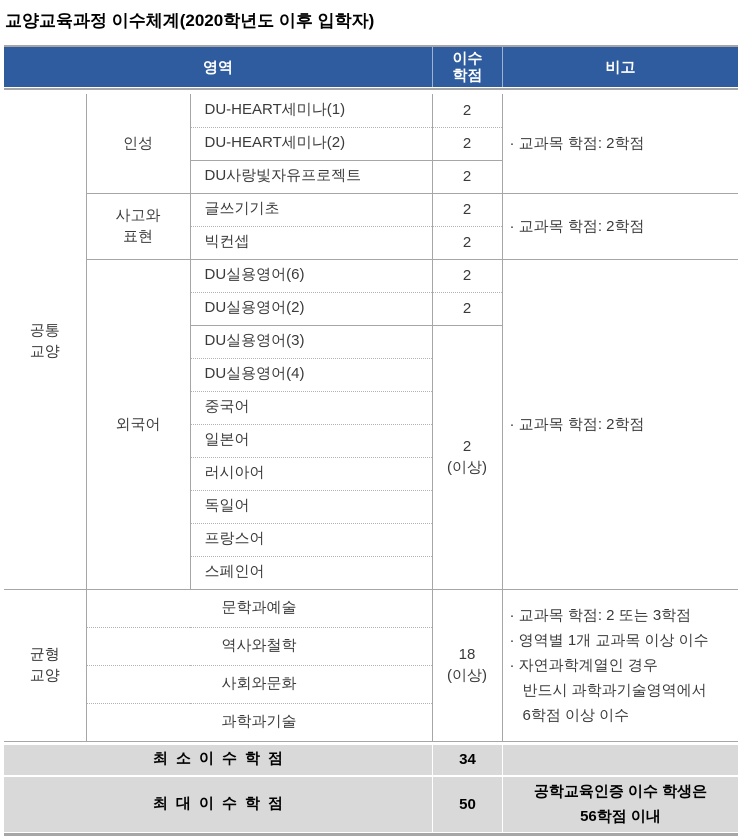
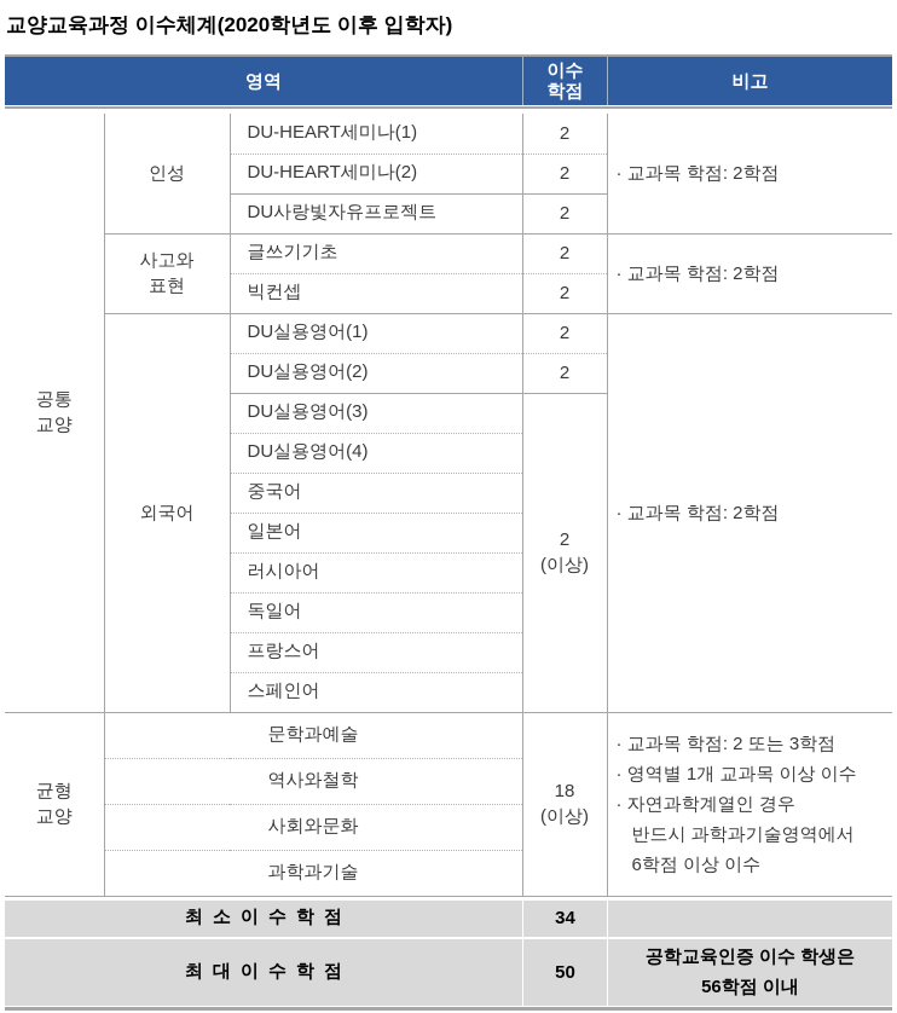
  교양교육과정 이수체계(2020학년도 이후 입학자)
  영역
  이수
  학점
  비고
  공통교양	인성	DU-HEART세미나(1)	2	· 교과목 학점: 2학점
  DU-HEART세미나(2)	2
  DU사랑빛자유프로젝트	2
  사고와표현	글쓰기기초	2	· 교과목 학점: 2학점
  빅컨셉	2
- 외국어	DU실용영어(6)	2	· 교과목 학점: 2학점
+ 외국어	DU실용영어(1)	2	· 교과목 학점: 2학점
  DU실용영어(2)	2
  DU실용영어(3)	2(이상)
  DU실용영어(4)
  중국어
  일본어
  러시아어
  독일어
  프랑스어
  스페인어
  균형교양	문학과예술	18(이상)	· 교과목 학점: 2 또는 3학점· 영역별 1개 교과목 이상 이수· 자연과학계열인 경우반드시 과학과기술영역에서6학점 이상 이수
  역사와철학
  사회와문화
  과학과기술
  최소이수학점
  34
  최대이수학점
  50
  공학교육인증 이수 학생은
  56학점 이내
